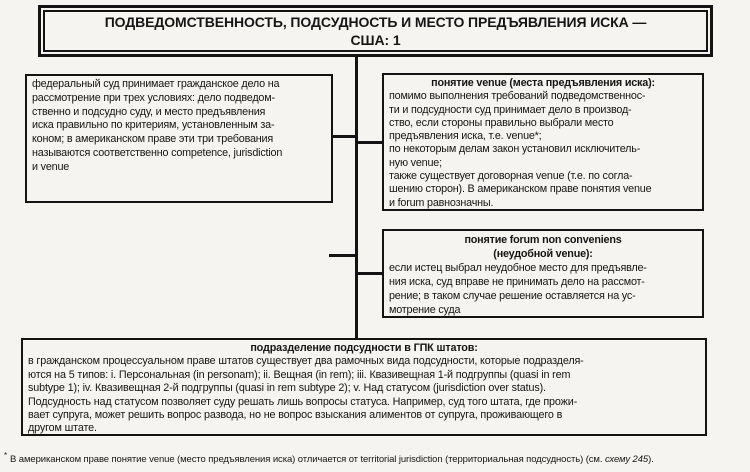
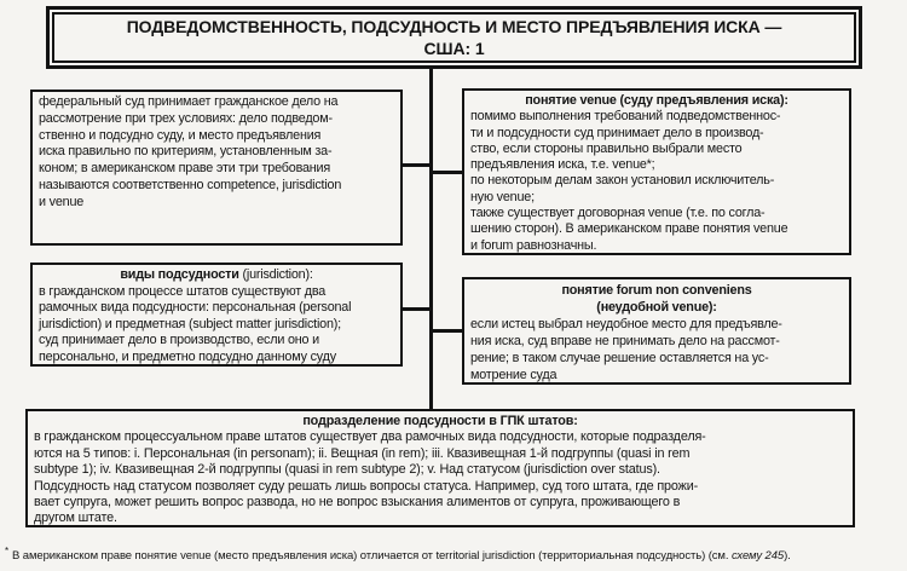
  ПОДВЕДОМСТВЕННОСТЬ, ПОДСУДНОСТЬ И МЕСТО ПРЕДЪЯВЛЕНИЯ ИСКА —
  США: 1
  федеральный суд принимает гражданское дело на
  рассмотрение при трех условиях: дело подведом-
  ственно и подсудно суду, и место предъявления
  иска правильно по критериям, установленным за-
  коном; в американском праве эти три требования
  называются соответственно competence, jurisdiction
  и venue
+ виды подсудности (jurisdiction):
+ в гражданском процессе штатов существуют два
+ рамочных вида подсудности: персональная (personal
+ jurisdiction) и предметная (subject matter jurisdiction);
+ суд принимает дело в производство, если оно и
+ персонально, и предметно подсудно данному суду
- понятие venue (места предъявления иска):
+ понятие venue (суду предъявления иска):
  помимо выполнения требований подведомственнос-
  ти и подсудности суд принимает дело в производ-
  ство, если стороны правильно выбрали место
  предъявления иска, т.е. venue*;
  по некоторым делам закон установил исключитель-
  ную venue;
  также существует договорная venue (т.е. по согла-
  шению сторон). В американском праве понятия venue
  и forum равнозначны.
  понятие forum non conveniens
  (неудобной venue):
  если истец выбрал неудобное место для предъявле-
  ния иска, суд вправе не принимать дело на рассмот-
  рение; в таком случае решение оставляется на ус-
  мотрение суда
  подразделение подсудности в ГПК штатов:
  в гражданском процессуальном праве штатов существует два рамочных вида подсудности, которые подразделя-
  ются на 5 типов: i. Персональная (in personam); ii. Вещная (in rem); iii. Квазивещная 1-й подгруппы (quasi in rem
  subtype 1); iv. Квазивещная 2-й подгруппы (quasi in rem subtype 2); v. Над статусом (jurisdiction over status).
  Подсудность над статусом позволяет суду решать лишь вопросы статуса. Например, суд того штата, где прожи-
  вает супруга, может решить вопрос развода, но не вопрос взыскания алиментов от супруга, проживающего в
  другом штате.
  * В американском праве понятие venue (место предъявления иска) отличается от territorial jurisdiction (территориальная подсудность) (см. схему 245).
